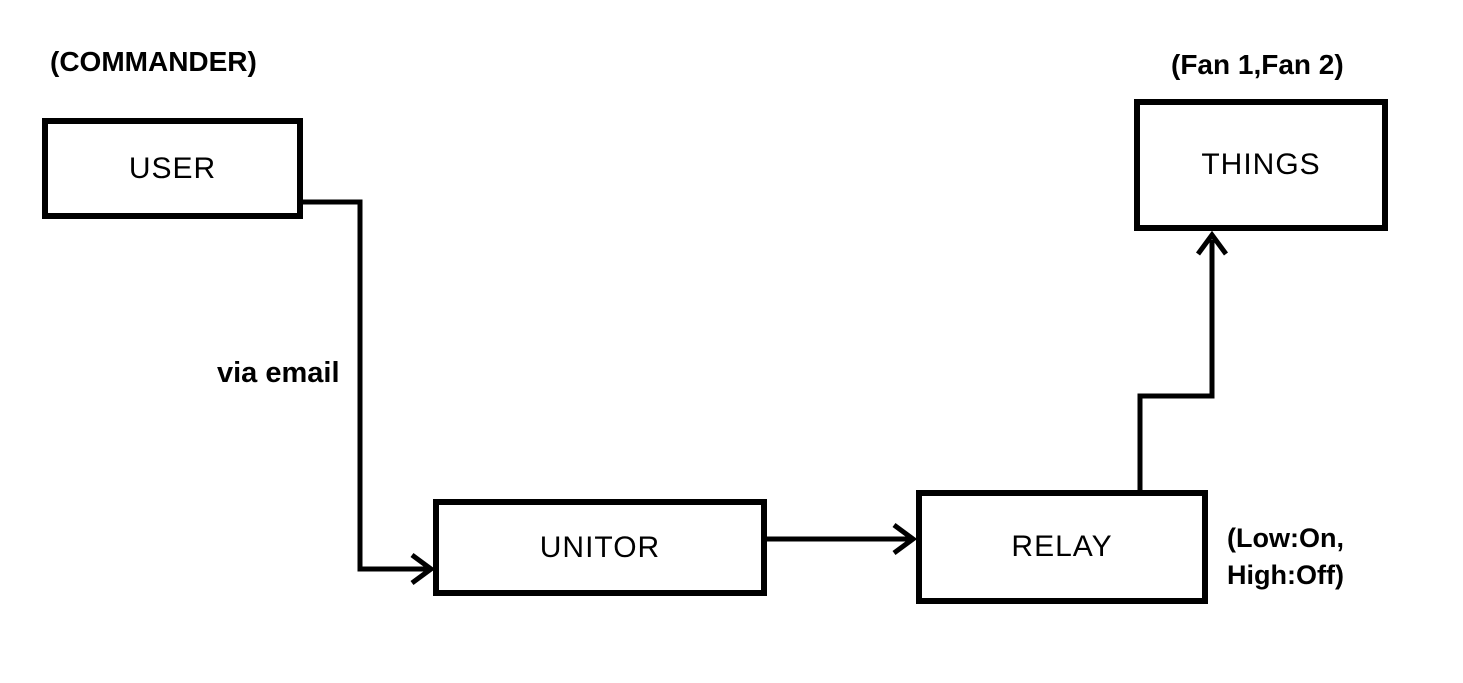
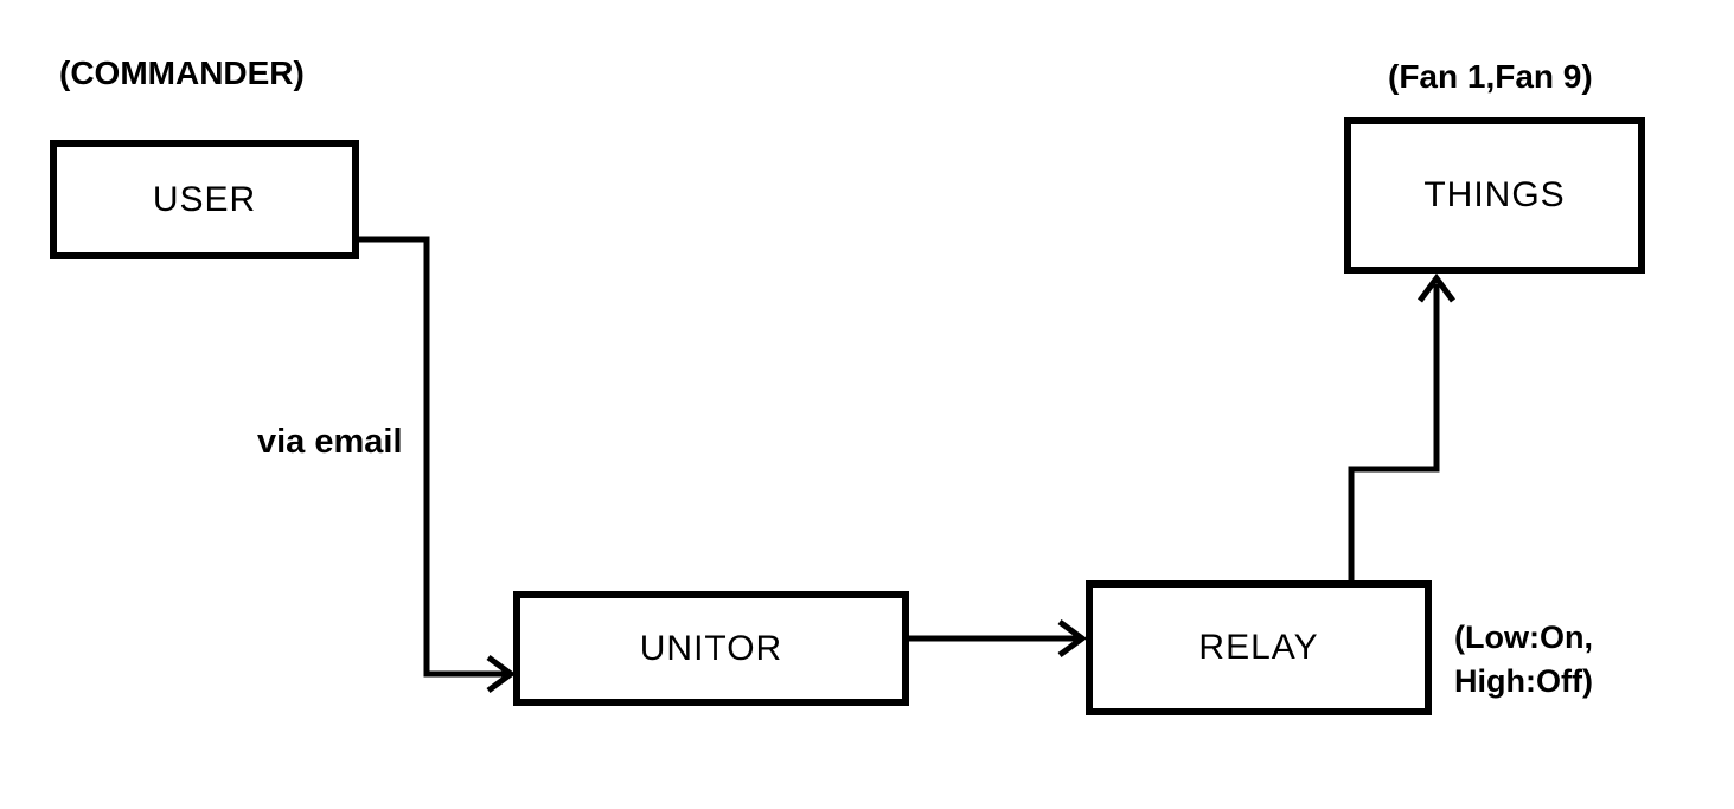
  USER
  UNITOR
  RELAY
  THINGS
  (COMMANDER)
- (Fan 1,Fan 2)
+ (Fan 1,Fan 9)
  via email
  (Low:On,
  High:Off)
